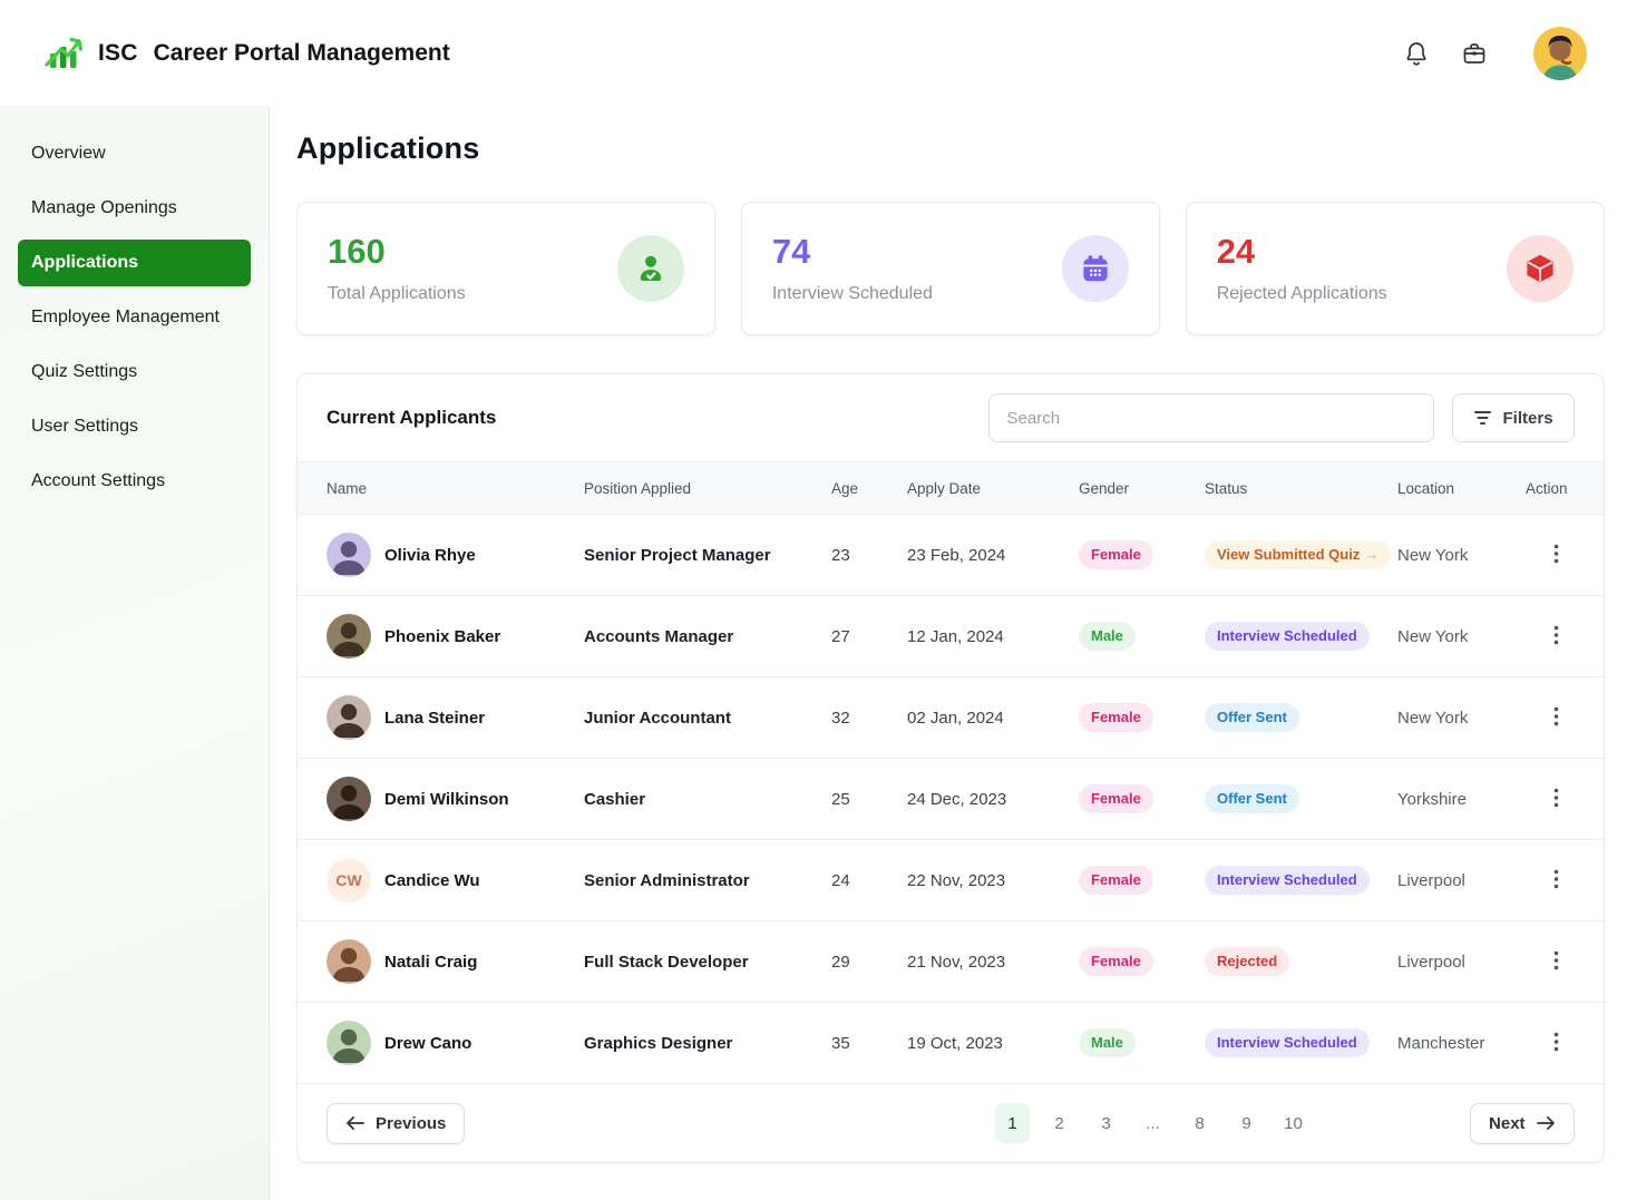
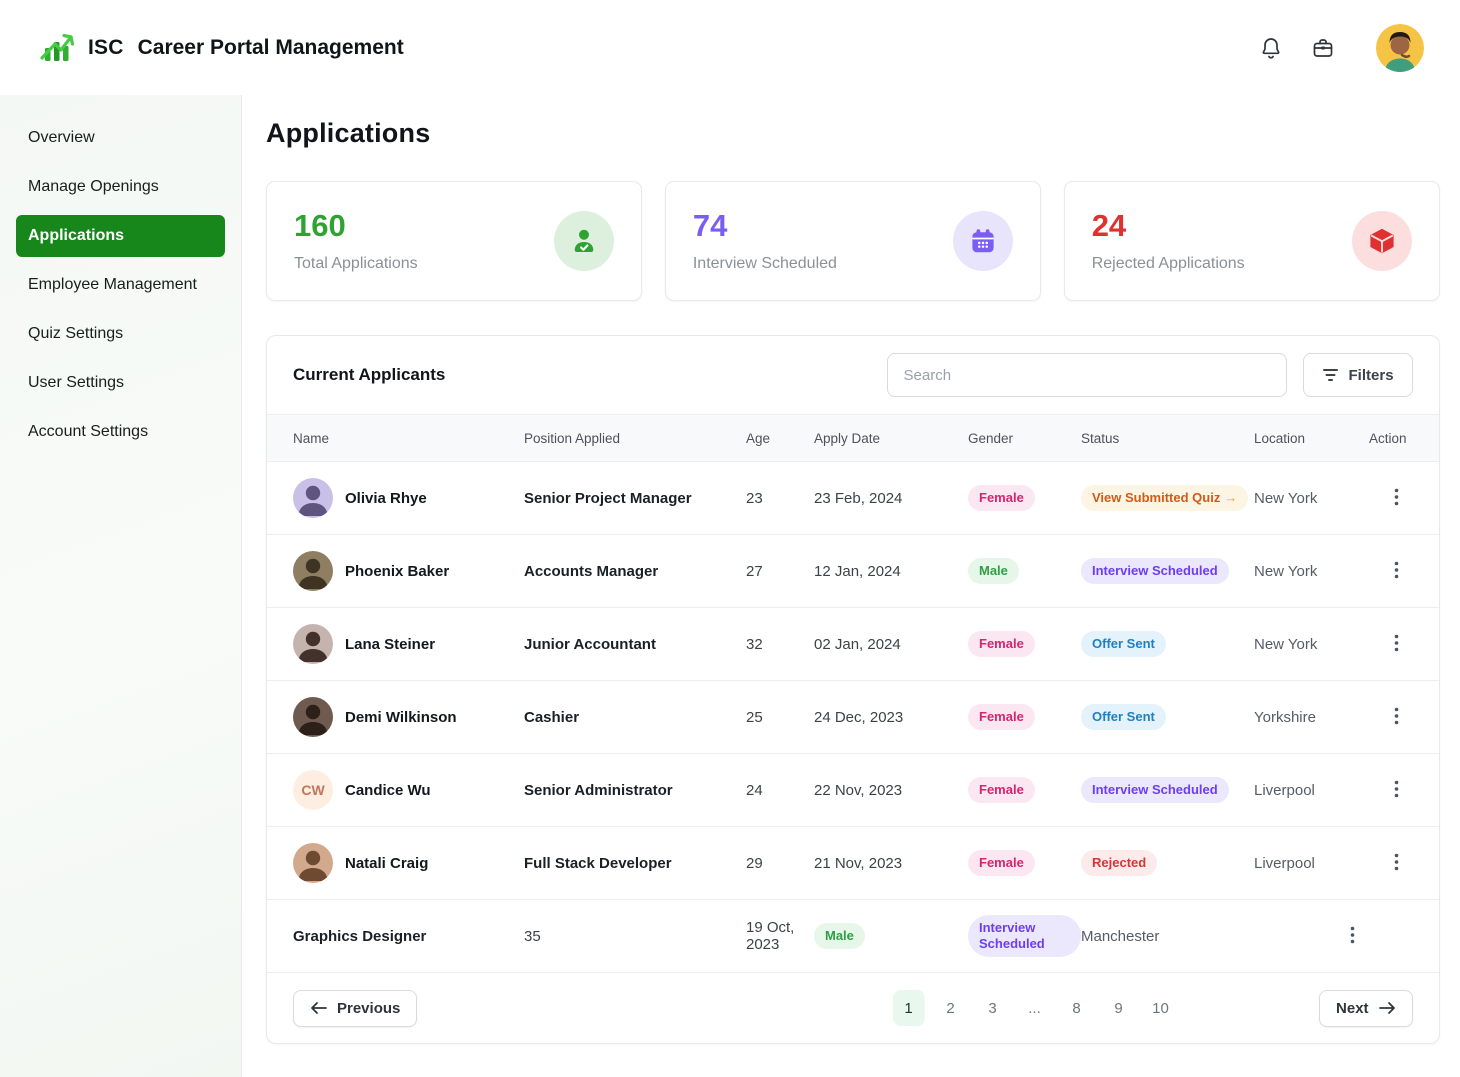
  ISC
  Career Portal Management
  Overview
  Manage Openings
  Applications
  Employee Management
  Quiz Settings
  User Settings
  Account Settings
  Applications
  160
  Total Applications
  74
  Interview Scheduled
  24
  Rejected Applications
  Current Applicants
  Search
  Filters
  Name
  Position Applied
  Age
  Apply Date
  Gender
  Status
  Location
  Action
  Olivia Rhye
  Senior Project Manager
  23
  23 Feb, 2024
  Female
  View Submitted Quiz →
  New York
  Phoenix Baker
  Accounts Manager
  27
  12 Jan, 2024
  Male
  Interview Scheduled
  New York
  Lana Steiner
  Junior Accountant
  32
  02 Jan, 2024
  Female
  Offer Sent
  New York
  Demi Wilkinson
  Cashier
  25
  24 Dec, 2023
  Female
  Offer Sent
  Yorkshire
  CW
  Candice Wu
  Senior Administrator
  24
  22 Nov, 2023
  Female
  Interview Scheduled
  Liverpool
  Natali Craig
  Full Stack Developer
  29
  21 Nov, 2023
  Female
  Rejected
  Liverpool
- Drew Cano
  Graphics Designer
  35
  19 Oct, 2023
  Male
  Interview Scheduled
  Manchester
  Previous
  1
  2
  3
  ...
  8
  9
  10
  Next
